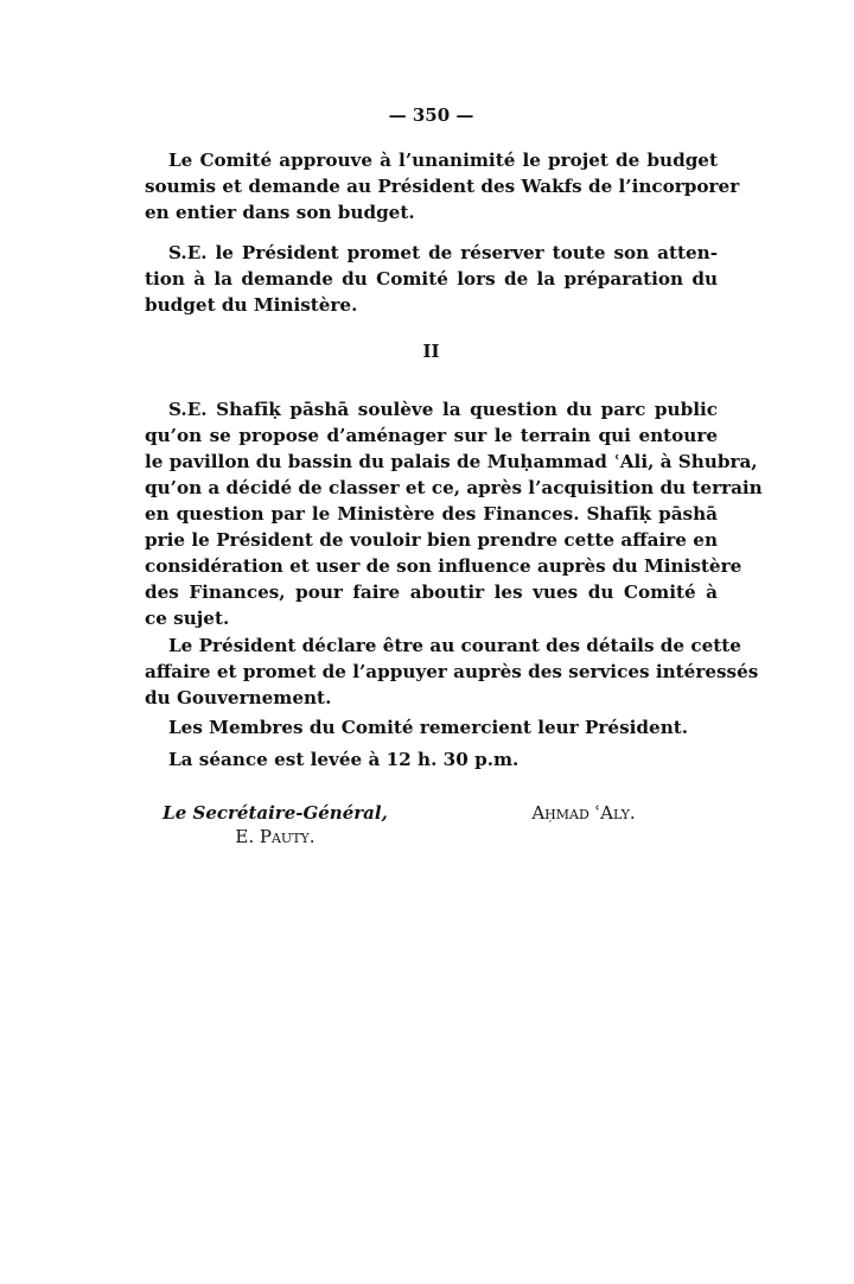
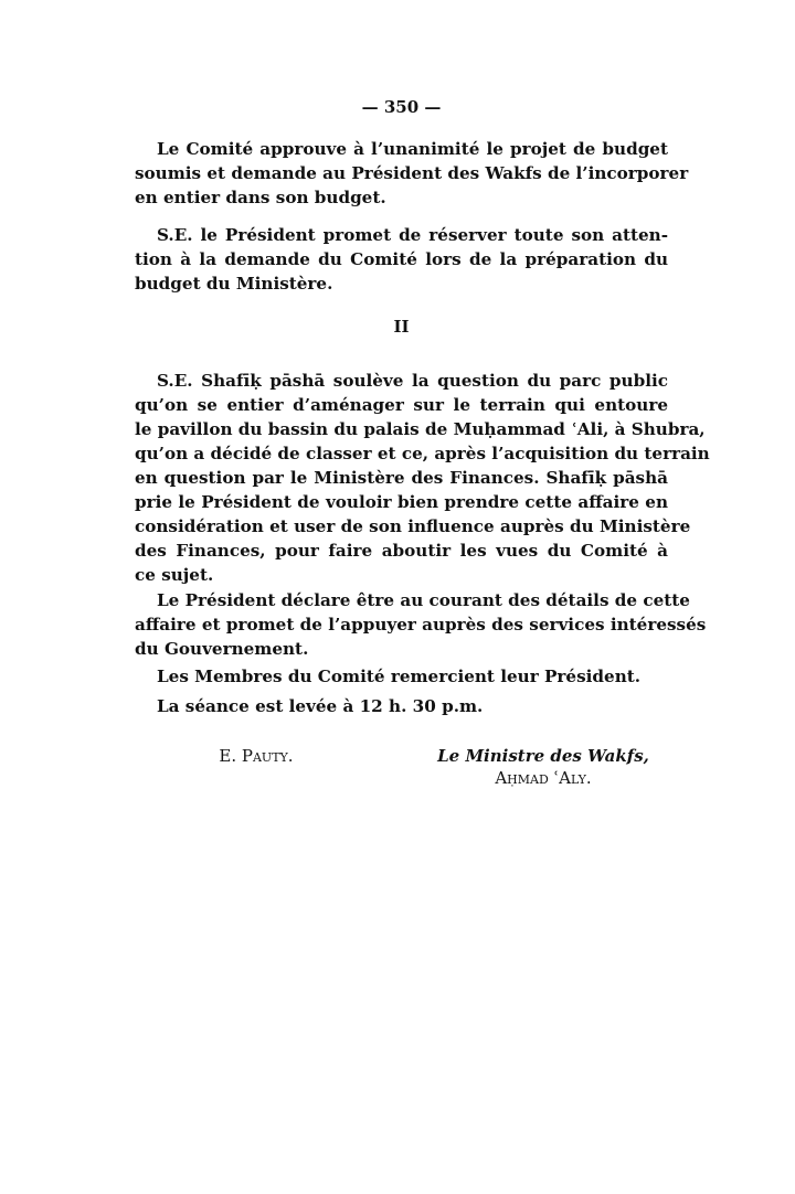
  — 350 —
  Le Comité approuve à l’unanimité le projet de budget
  soumis et demande au Président des Wakfs de l’incorporer
  en entier dans son budget.
  S.E. le Président promet de réserver toute son atten-
  tion à la demande du Comité lors de la préparation du
  budget du Ministère.
  II
  S.E. Shafīḳ pāshā soulève la question du parc public
- qu’on se propose d’aménager sur le terrain qui entoure
+ qu’on se entier d’aménager sur le terrain qui entoure
  le pavillon du bassin du palais de Muḥammad ʿAli, à Shubra,
  qu’on a décidé de classer et ce, après l’acquisition du terrain
  en question par le Ministère des Finances. Shafīḳ pāshā
  prie le Président de vouloir bien prendre cette affaire en
  considération et user de son influence auprès du Ministère
  des Finances, pour faire aboutir les vues du Comité à
  ce sujet.
  Le Président déclare être au courant des détails de cette
  affaire et promet de l’appuyer auprès des services intéressés
  du Gouvernement.
  Les Membres du Comité remercient leur Président.
  La séance est levée à 12 h. 30 p.m.
- Le Secrétaire-Général,
  E. Pauty.
+ Le Ministre des Wakfs,
  Aḥmad ʿAly.
